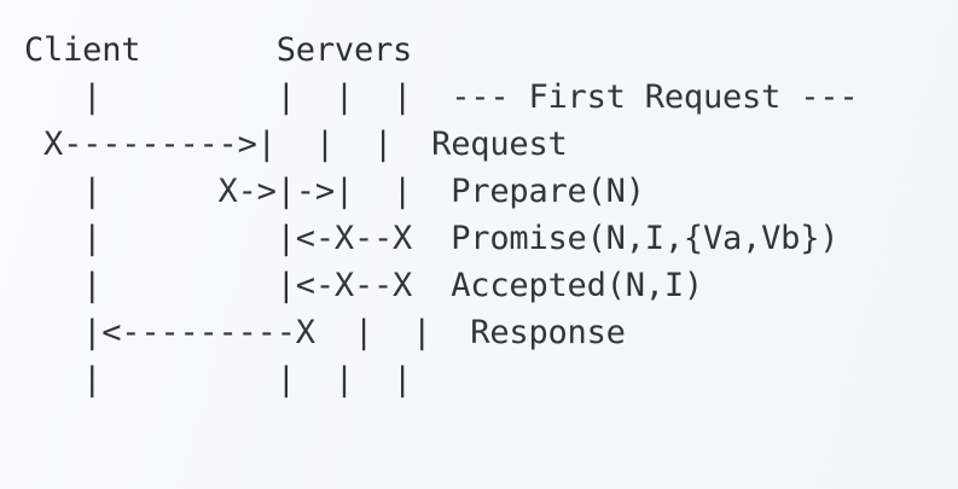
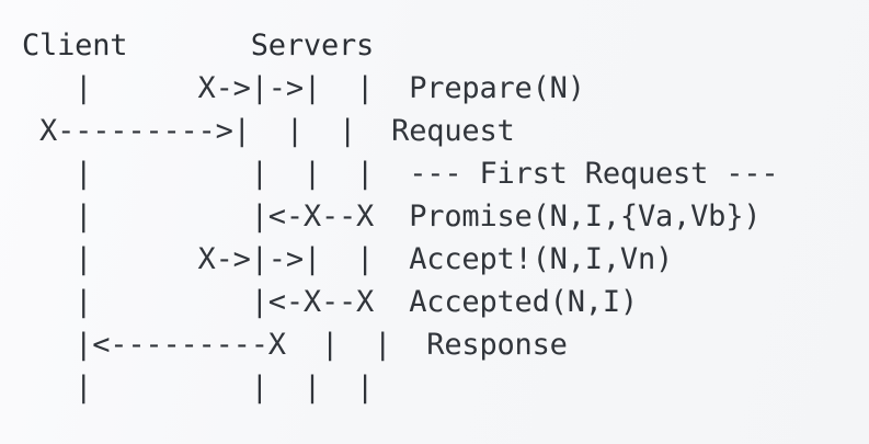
  Client Servers
- | | | | --- First Request ---
+ | X->|->| | Prepare(N)
  X--------->| | | Request
- | X->|->| | Prepare(N)
+ | | | | --- First Request ---
  | |<-X--X Promise(N,I,{Va,Vb})
+ | X->|->| | Accept!(N,I,Vn)
  | |<-X--X Accepted(N,I)
  |<---------X | | Response
  | | | |
